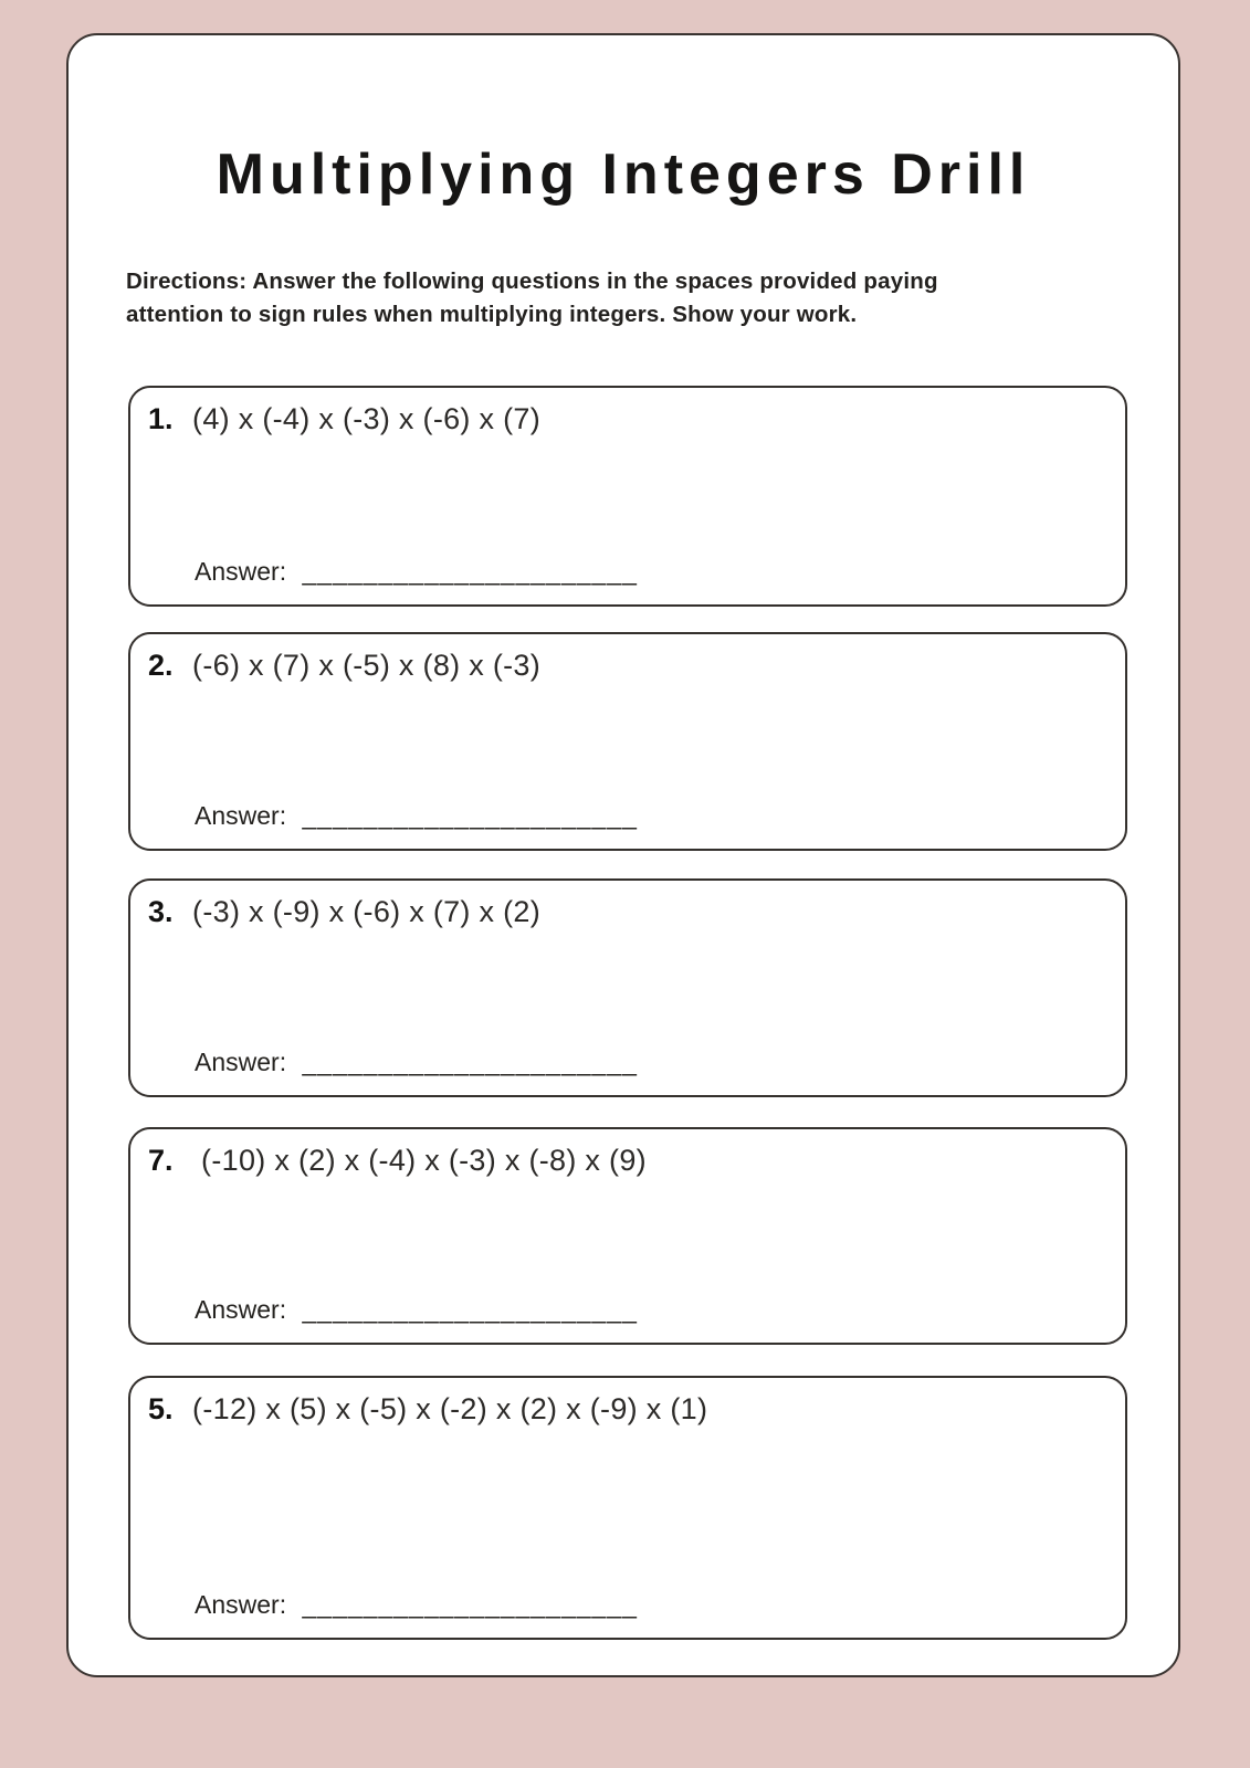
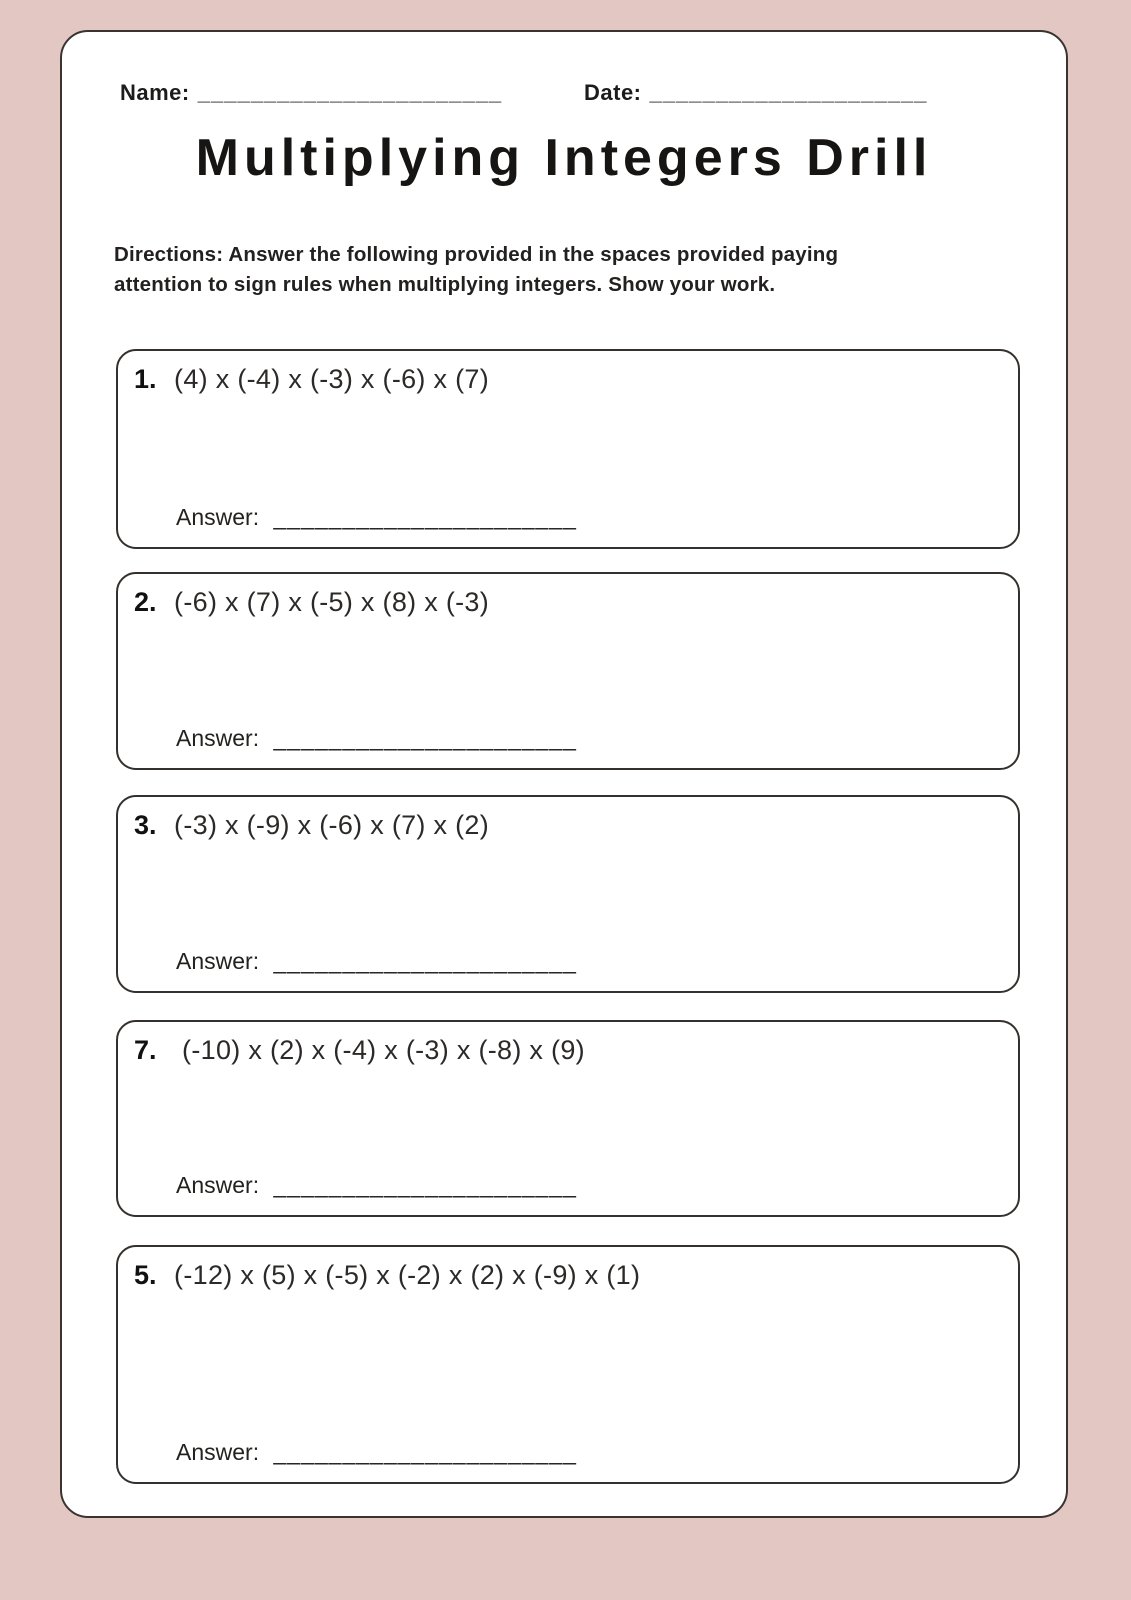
+ Name:
+ _______________________
+ Date:
+ _____________________
  Multiplying Integers Drill
- Directions: Answer the following questions in the spaces provided paying attention to sign rules when multiplying integers. Show your work.
+ Directions: Answer the following provided in the spaces provided paying attention to sign rules when multiplying integers. Show your work.
  1. (4) x (-4) x (-3) x (-6) x (7)
  Answer: ______________________
  2. (-6) x (7) x (-5) x (8) x (-3)
  Answer: ______________________
  3. (-3) x (-9) x (-6) x (7) x (2)
  Answer: ______________________
  7. (-10) x (2) x (-4) x (-3) x (-8) x (9)
  Answer: ______________________
  5. (-12) x (5) x (-5) x (-2) x (2) x (-9) x (1)
  Answer: ______________________
